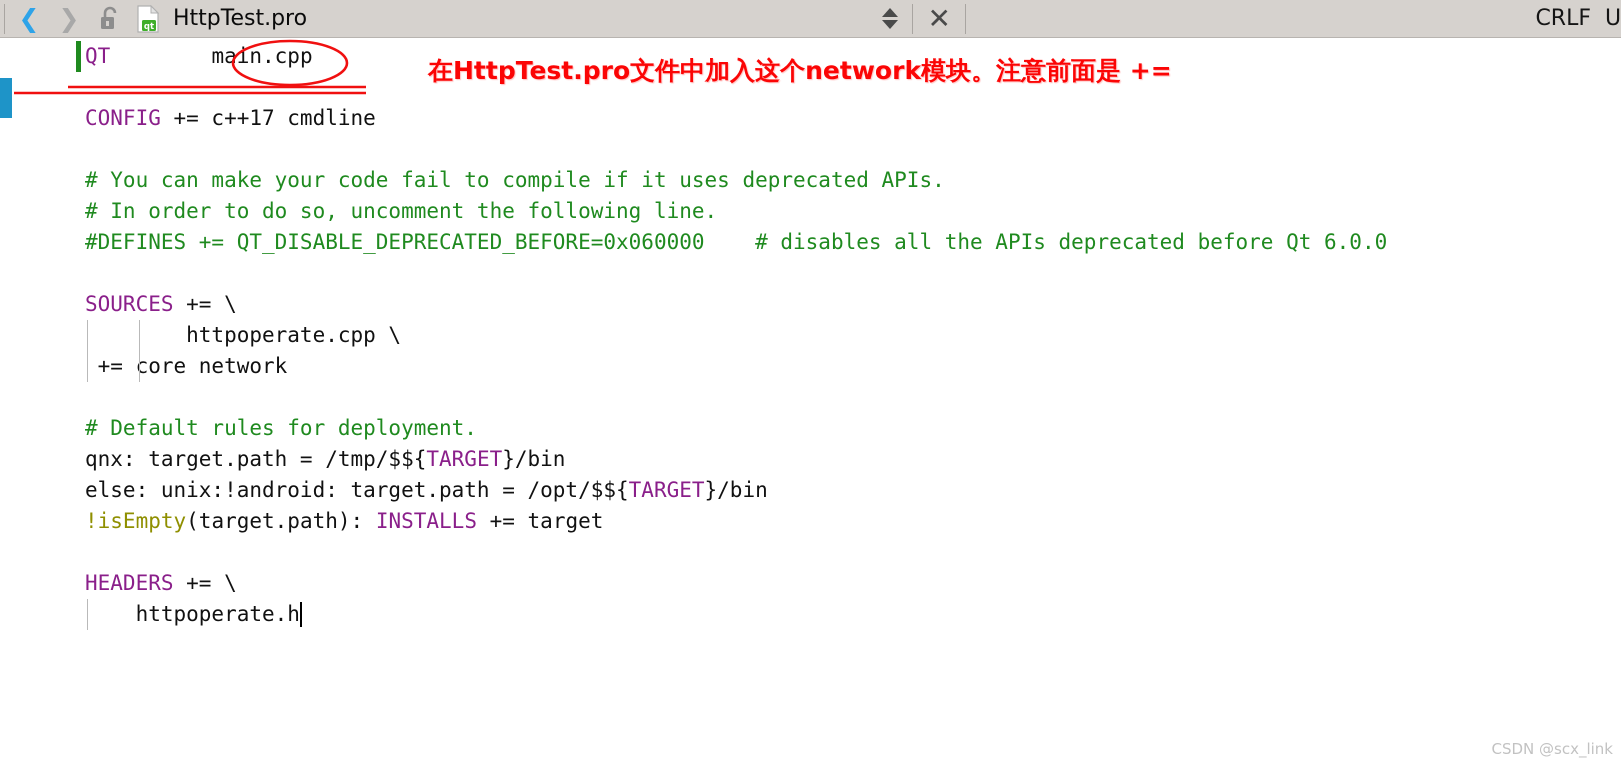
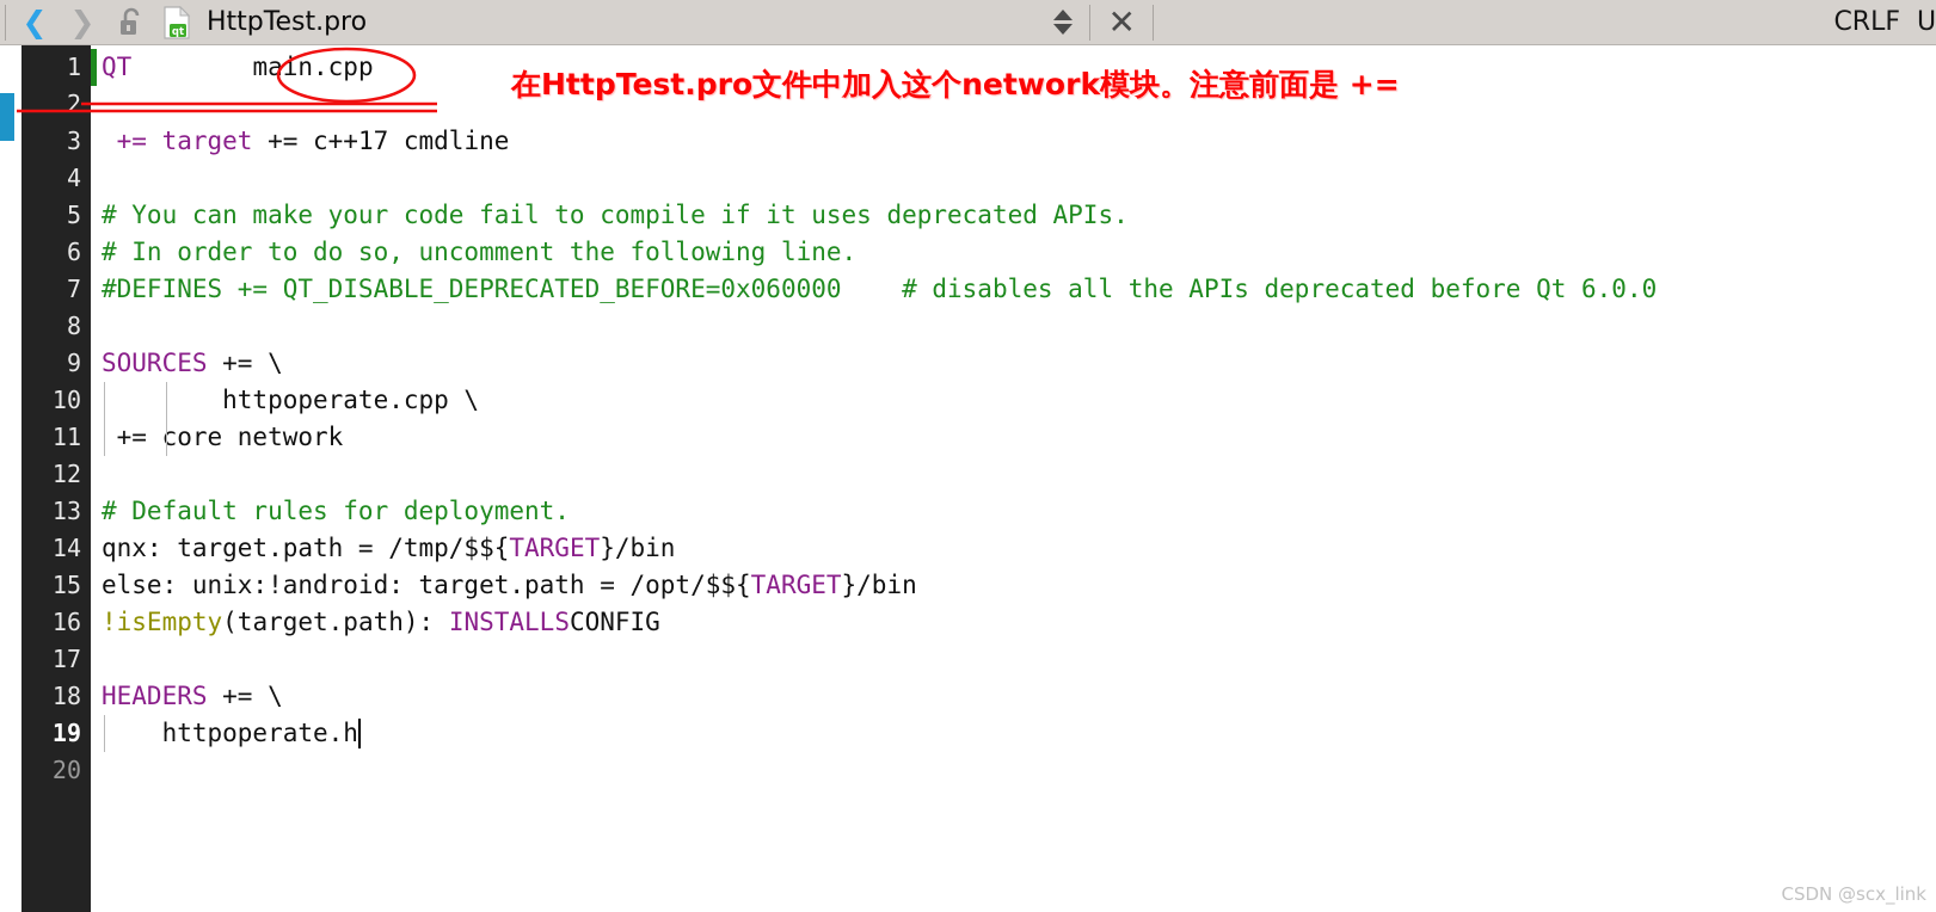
  ❮
  ❯
  qt
  HttpTest.pro
  ✕
  CRLF
+ 1
+ 2
+ 3
+ 4
+ 5
+ 6
+ 7
+ 8
+ 9
+ 10
+ 11
+ 12
+ 13
+ 14
+ 15
+ 16
+ 17
+ 18
+ 19
+ 20
  QT main.cpp
- CONFIG += c++17 cmdline
+ += target += c++17 cmdline
  # You can make your code fail to compile if it uses deprecated APIs.
  # In order to do so, uncomment the following line.
  #DEFINES += QT_DISABLE_DEPRECATED_BEFORE=0x060000 # disables all the APIs deprecated before Qt 6.0.0
  SOURCES += \
  httpoperate.cpp \
  += core network
  # Default rules for deployment.
  qnx: target.path = /tmp/$${TARGET}/bin
  else: unix:!android: target.path = /opt/$${TARGET}/bin
- !isEmpty(target.path): INSTALLS += target
+ !isEmpty(target.path): INSTALLSCONFIG
  HEADERS += \
  httpoperate.h
  在HttpTest.pro文件中加入这个network模块。注意前面是 +=
  CSDN @scx_link
